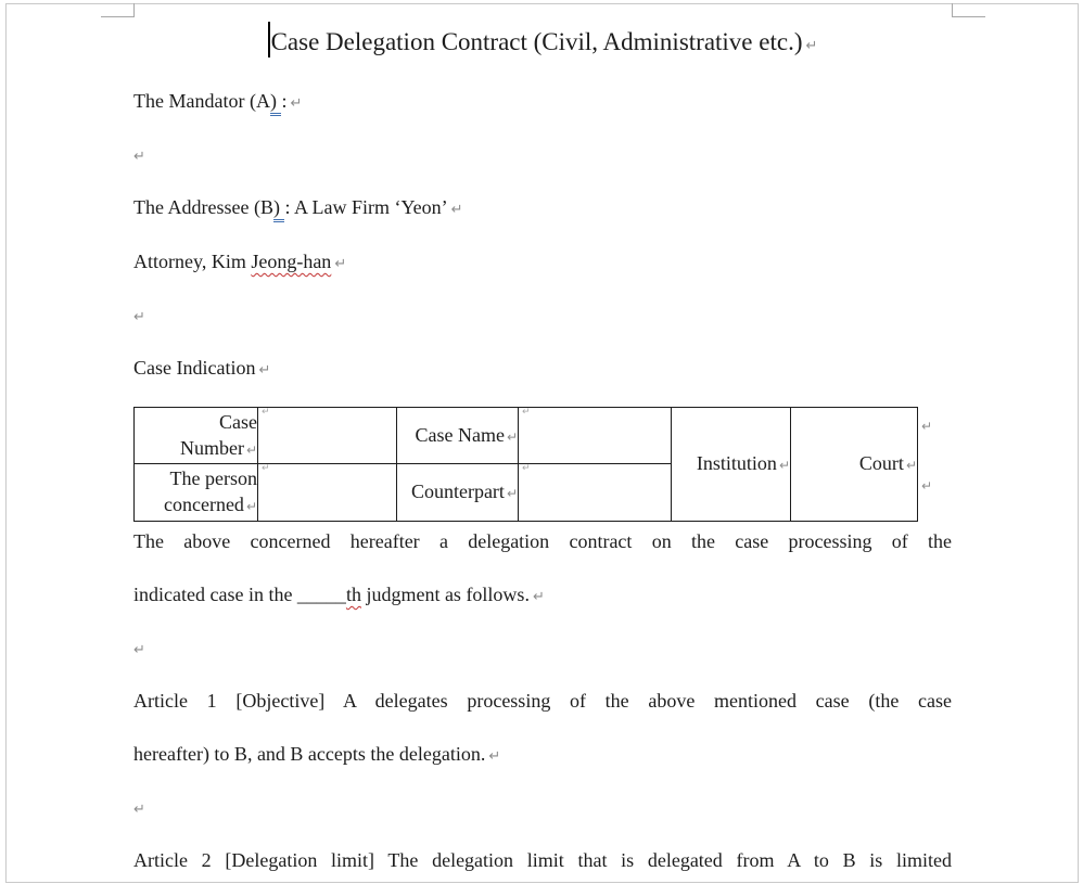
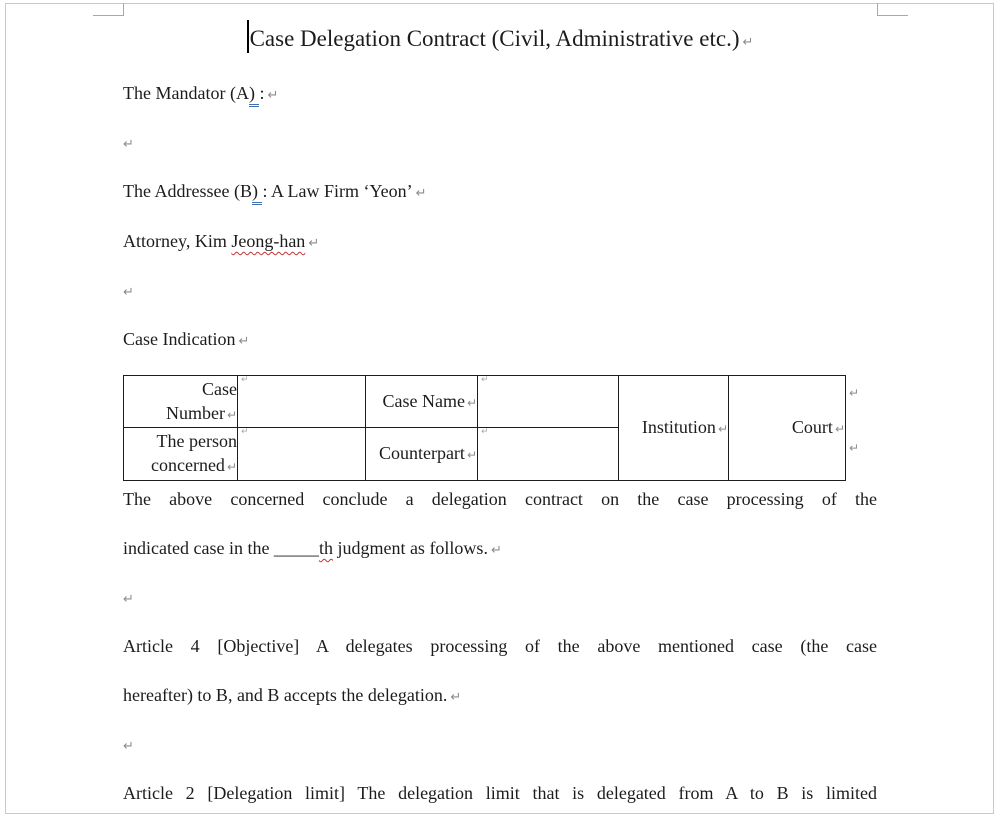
  Case Delegation Contract (Civil, Administrative etc.) ↵
  The Mandator (A) : ↵
  ↵
  The Addressee (B) : A Law Firm ‘Yeon’ ↵
  Attorney, Kim Jeong-han ↵
  ↵
  Case Indication ↵
  Case Number ↵	↵	Case Name ↵	↵	Institution ↵	Court ↵
  The person concerned ↵	↵	Counterpart ↵	↵
  ↵
  ↵
- The above concerned hereafter a delegation contract on the case processing of the
+ The above concerned conclude a delegation contract on the case processing of the
  indicated case in the _____th judgment as follows. ↵
  ↵
- Article 1 [Objective] A delegates processing of the above mentioned case (the case
+ Article 4 [Objective] A delegates processing of the above mentioned case (the case
  hereafter) to B, and B accepts the delegation. ↵
  ↵
  Article 2 [Delegation limit] The delegation limit that is delegated from A to B is limited
